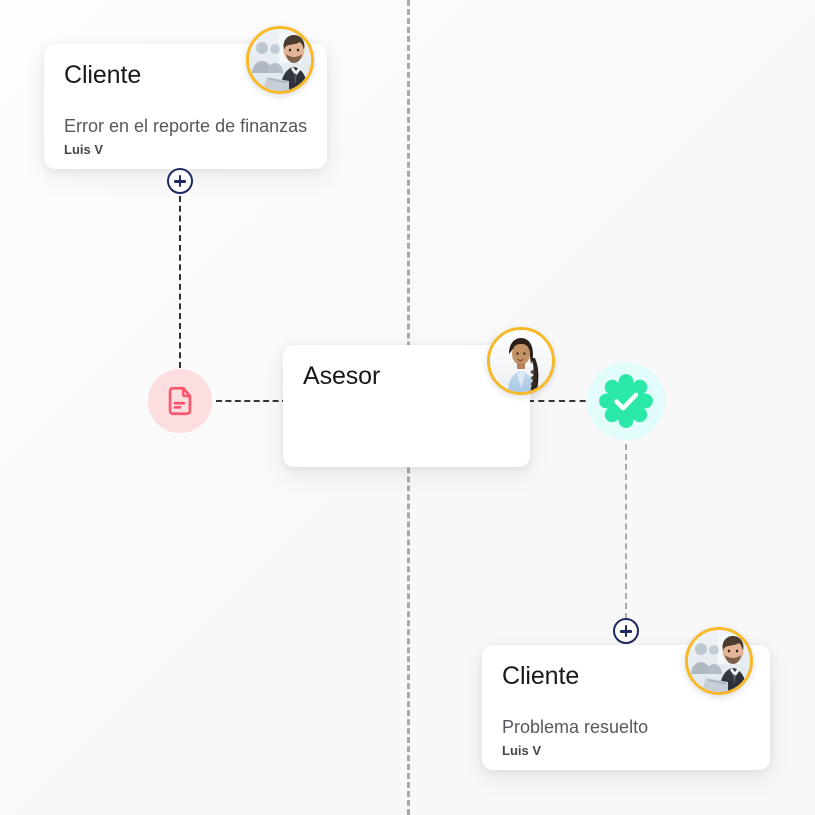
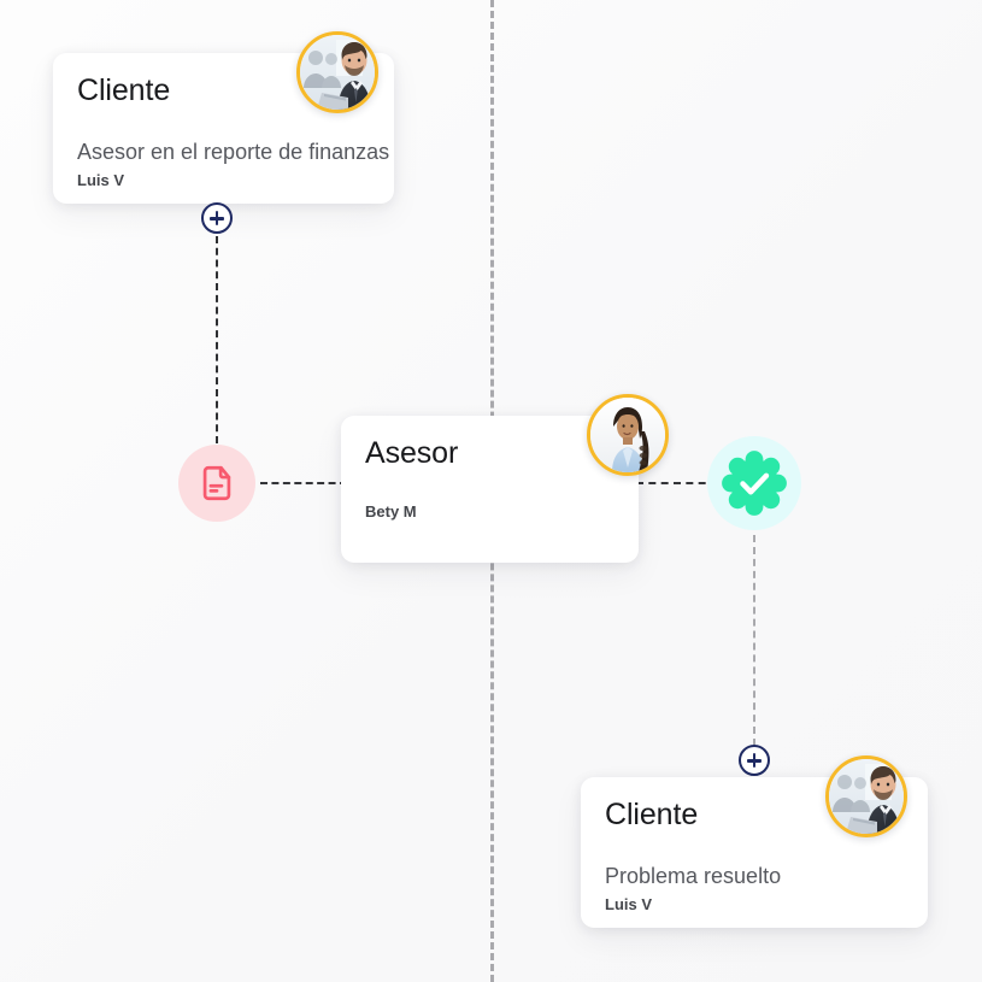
  Cliente
- Error en el reporte de finanzas
+ Asesor en el reporte de finanzas
  Luis V
  Asesor
+ Bety M
  Cliente
  Problema resuelto
  Luis V
